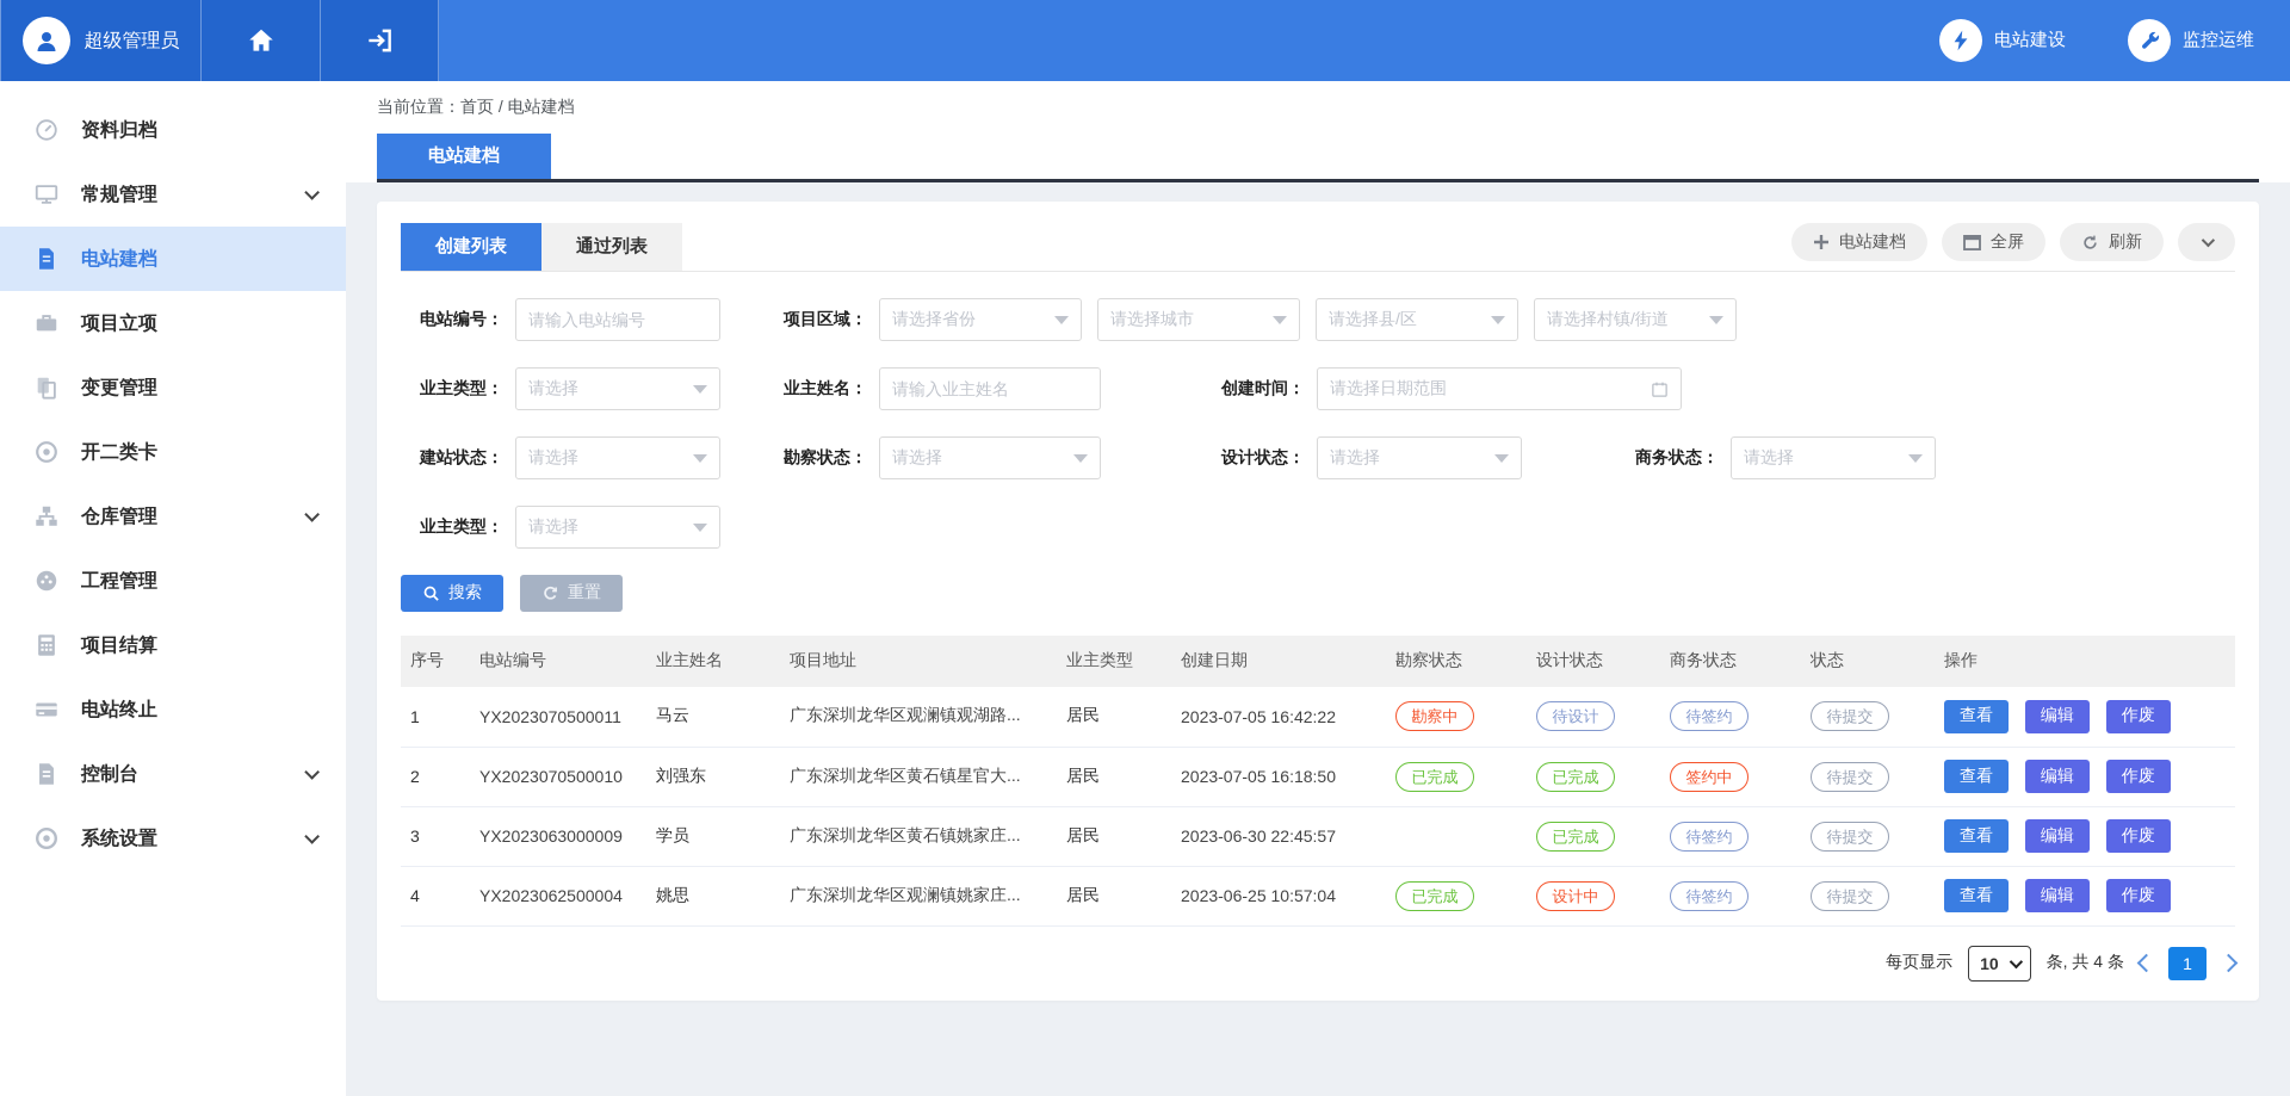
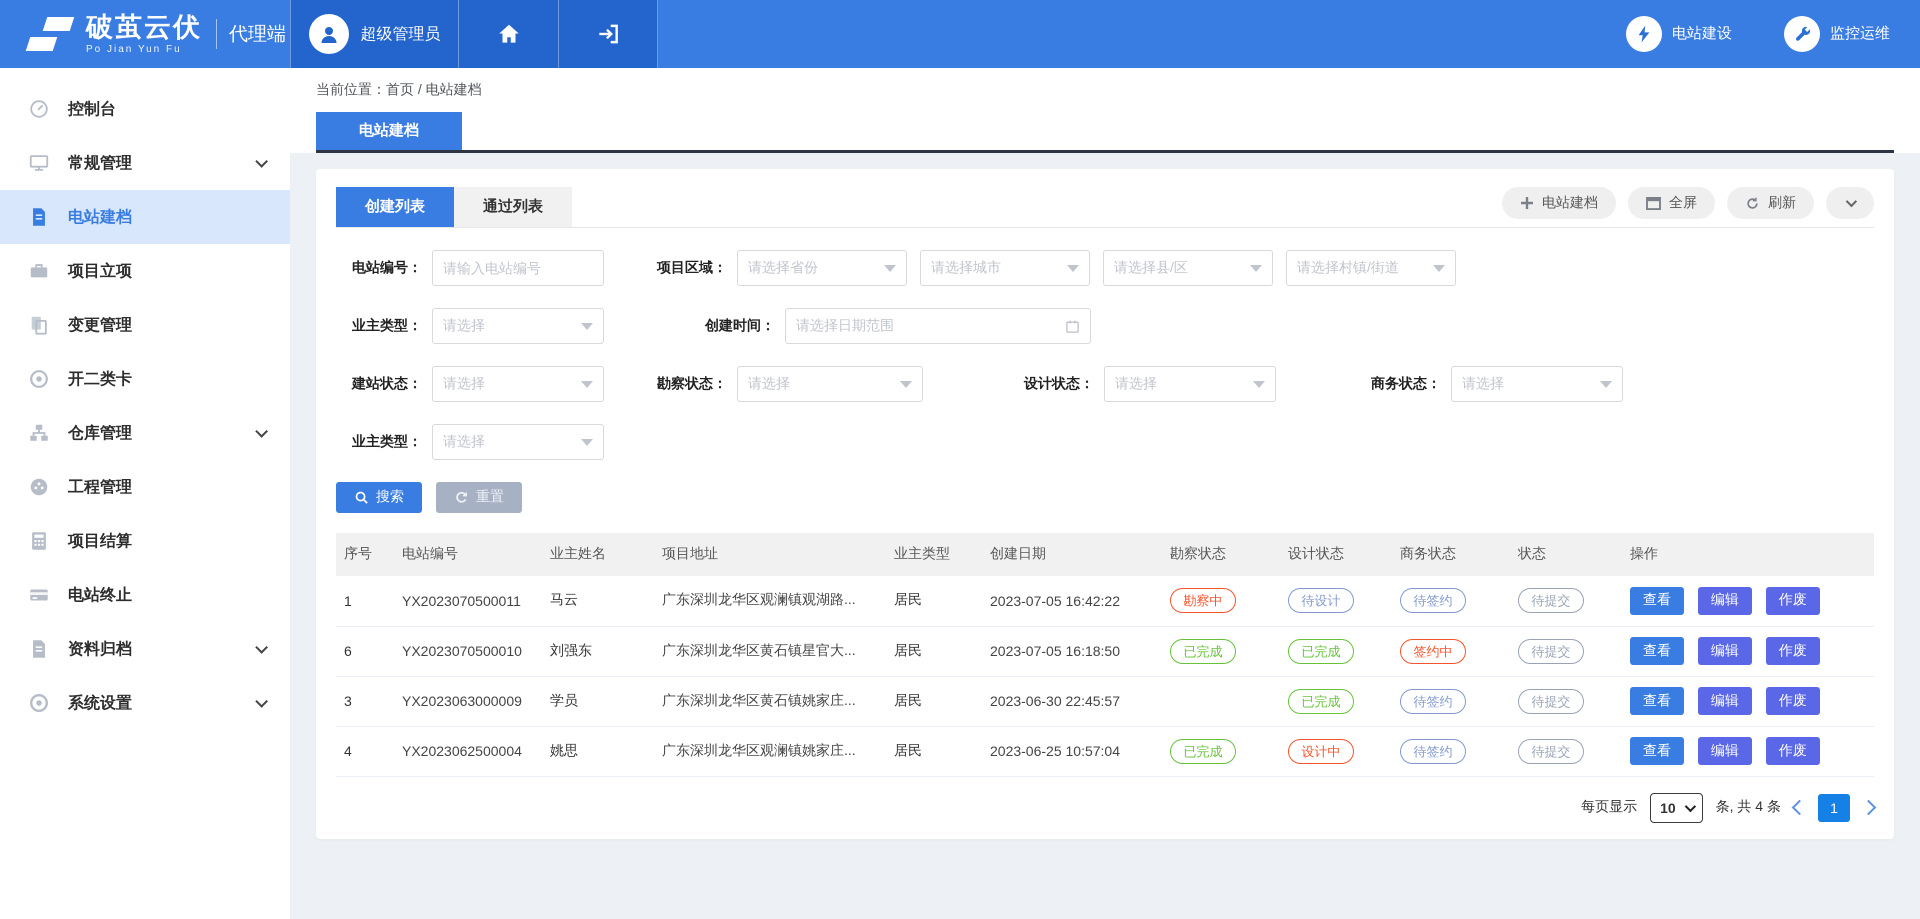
+ 破茧云伏
+ Po Jian Yun Fu
+ 代理端
  超级管理员
  电站建设
  监控运维
- 资料归档
+ 控制台
  常规管理
  电站建档
  项目立项
  变更管理
  开二类卡
  仓库管理
  工程管理
  项目结算
  电站终止
- 控制台
+ 资料归档
  系统设置
  当前位置：
  首页 / 电站建档
  电站建档
  创建列表
  通过列表
  电站建档
  全屏
  刷新
  电站编号：
  请输入电站编号
  项目区域：
  请选择省份
  请选择城市
  请选择县/区
  请选择村镇/街道
  业主类型：
  请选择
- 业主姓名：
- 请输入业主姓名
  创建时间：
  请选择日期范围
  建站状态：
  请选择
  勘察状态：
  请选择
  设计状态：
  请选择
  商务状态：
  请选择
  业主类型：
  请选择
  搜索
  重置
  序号	电站编号	业主姓名	项目地址	业主类型	创建日期	勘察状态	设计状态	商务状态	状态	操作
  1	YX2023070500011	马云	广东深圳龙华区观澜镇观湖路...	居民	2023-07-05 16:42:22	勘察中	待设计	待签约	待提交	查看 编辑 作废
- 2	YX2023070500010	刘强东	广东深圳龙华区黄石镇星官大...	居民	2023-07-05 16:18:50	已完成	已完成	签约中	待提交	查看 编辑 作废
+ 6	YX2023070500010	刘强东	广东深圳龙华区黄石镇星官大...	居民	2023-07-05 16:18:50	已完成	已完成	签约中	待提交	查看 编辑 作废
  3	YX2023063000009	学员	广东深圳龙华区黄石镇姚家庄...	居民	2023-06-30 22:45:57		已完成	待签约	待提交	查看 编辑 作废
  4	YX2023062500004	姚思	广东深圳龙华区观澜镇姚家庄...	居民	2023-06-25 10:57:04	已完成	设计中	待签约	待提交	查看 编辑 作废
  每页显示
  10
  条, 共 4 条
  1
